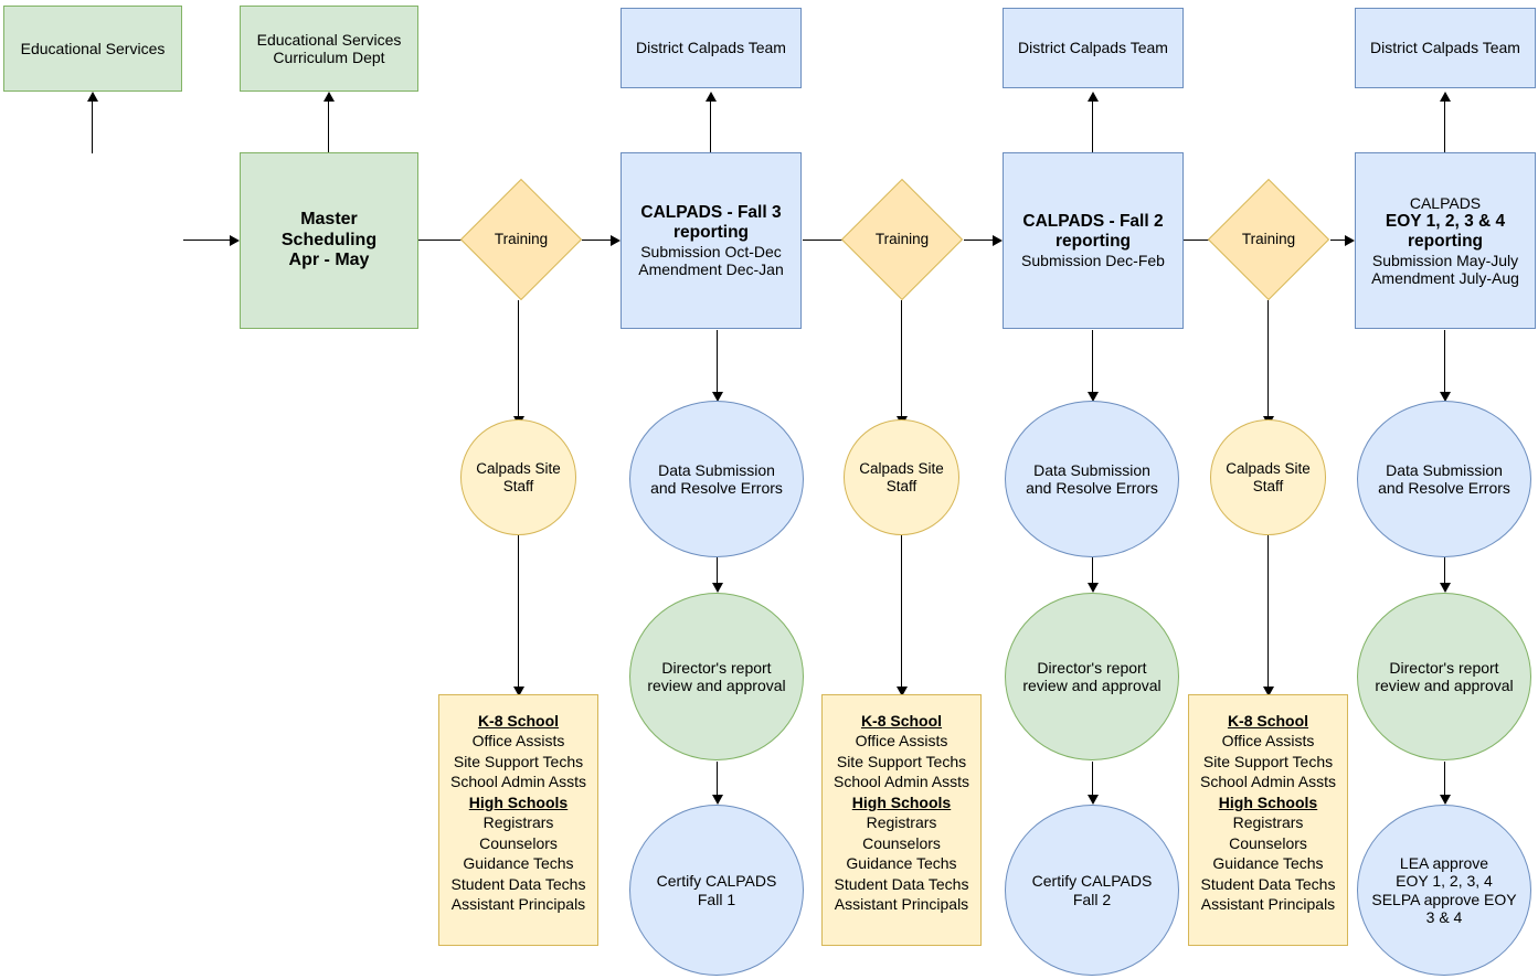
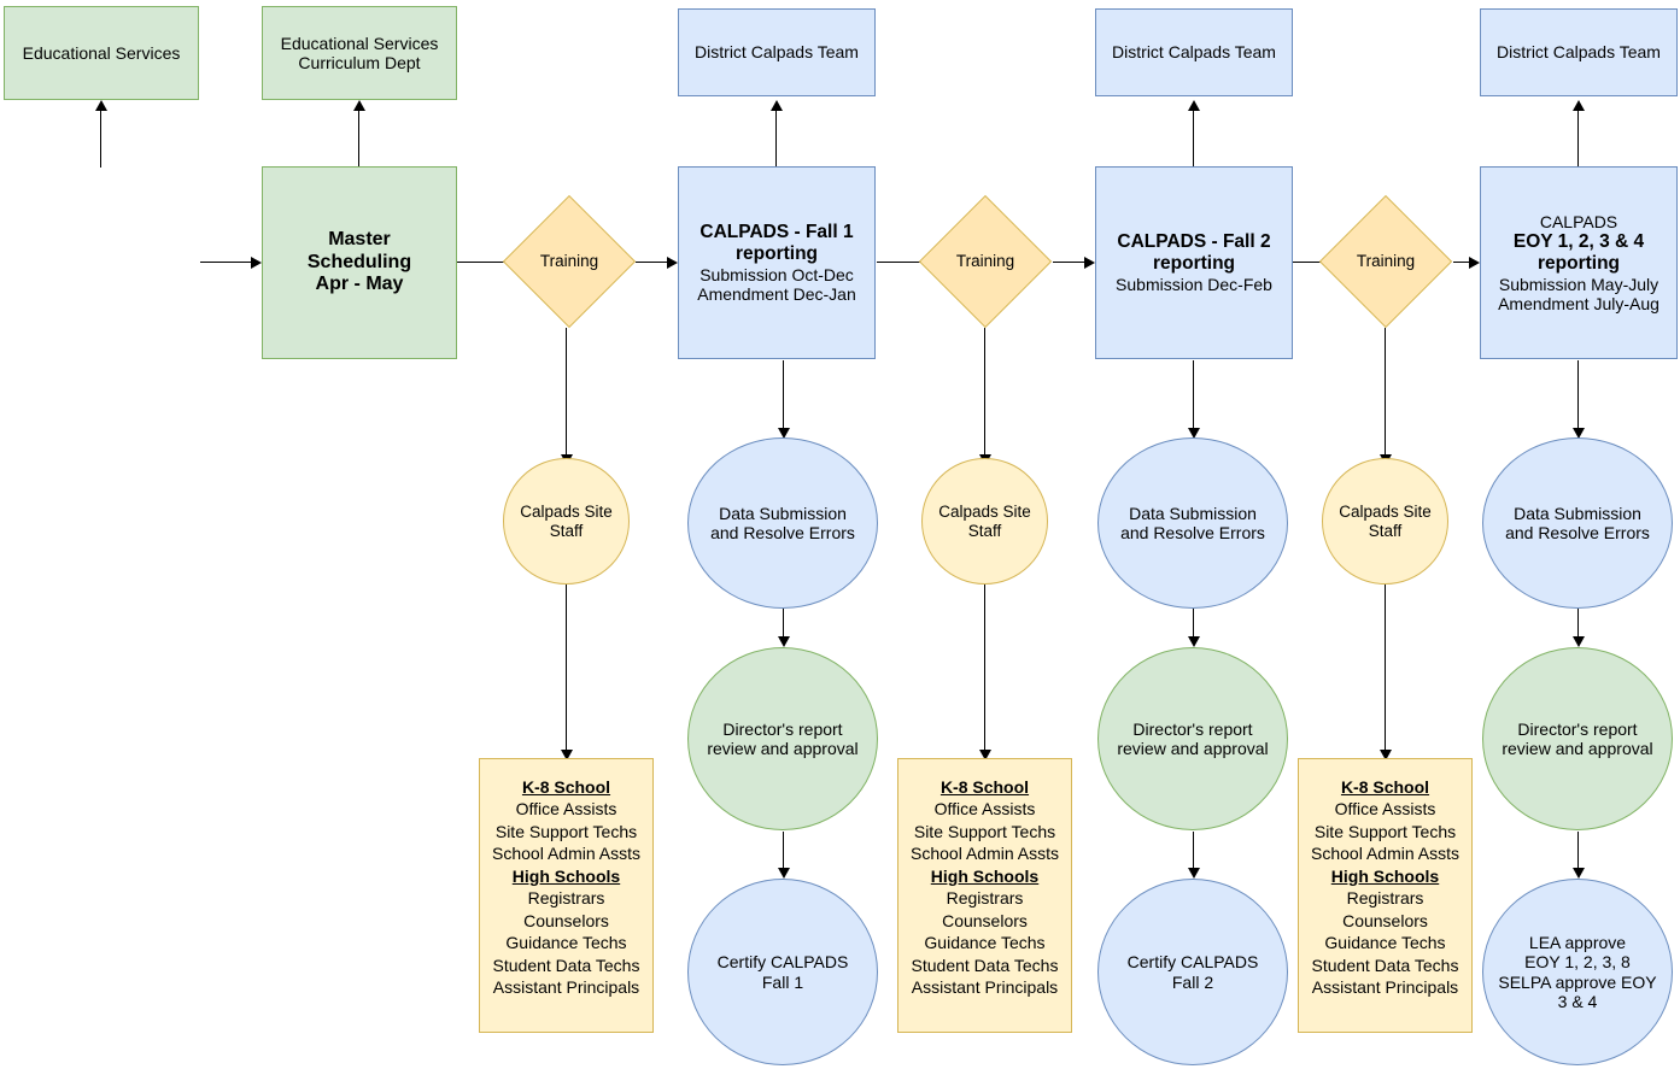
  Educational Services
  Educational Services
  Curriculum Dept
  District Calpads Team
  District Calpads Team
  District Calpads Team
  Master
  Scheduling
  Apr - May
  Training
- CALPADS - Fall 3
+ CALPADS - Fall 1
  reporting
  Submission Oct-Dec
  Amendment Dec-Jan
  Training
  CALPADS - Fall 2
  reporting
  Submission Dec-Feb
  Training
  CALPADS
  EOY 1, 2, 3 & 4
  reporting
  Submission May-July
  Amendment July-Aug
  Calpads Site
  Staff
  Data Submission
  and Resolve Errors
  Calpads Site
  Staff
  Data Submission
  and Resolve Errors
  Calpads Site
  Staff
  Data Submission
  and Resolve Errors
  Director's report
  review and approval
  Director's report
  review and approval
  Director's report
  review and approval
  Certify CALPADS
  Fall 1
  Certify CALPADS
  Fall 2
  LEA approve
- EOY 1, 2, 3, 4
+ EOY 1, 2, 3, 8
  SELPA approve EOY
  3 & 4
  K-8 School
  Office Assists
  Site Support Techs
  School Admin Assts
  High Schools
  Registrars
  Counselors
  Guidance Techs
  Student Data Techs
  Assistant Principals
  K-8 School
  Office Assists
  Site Support Techs
  School Admin Assts
  High Schools
  Registrars
  Counselors
  Guidance Techs
  Student Data Techs
  Assistant Principals
  K-8 School
  Office Assists
  Site Support Techs
  School Admin Assts
  High Schools
  Registrars
  Counselors
  Guidance Techs
  Student Data Techs
  Assistant Principals
